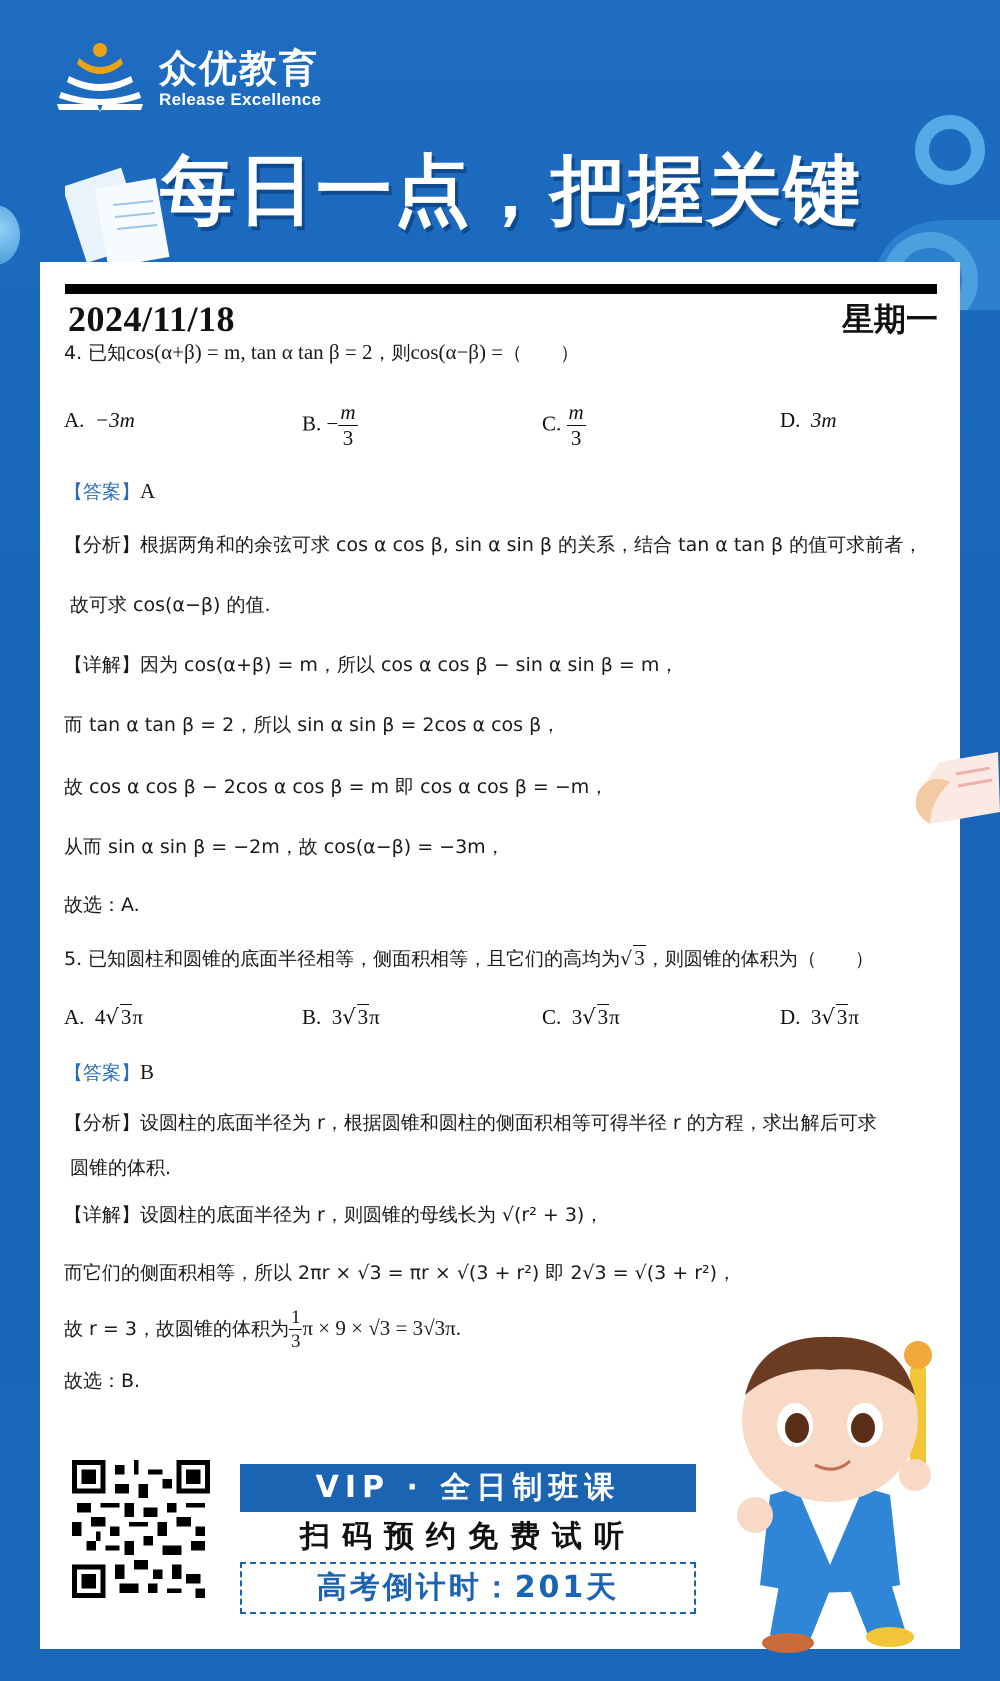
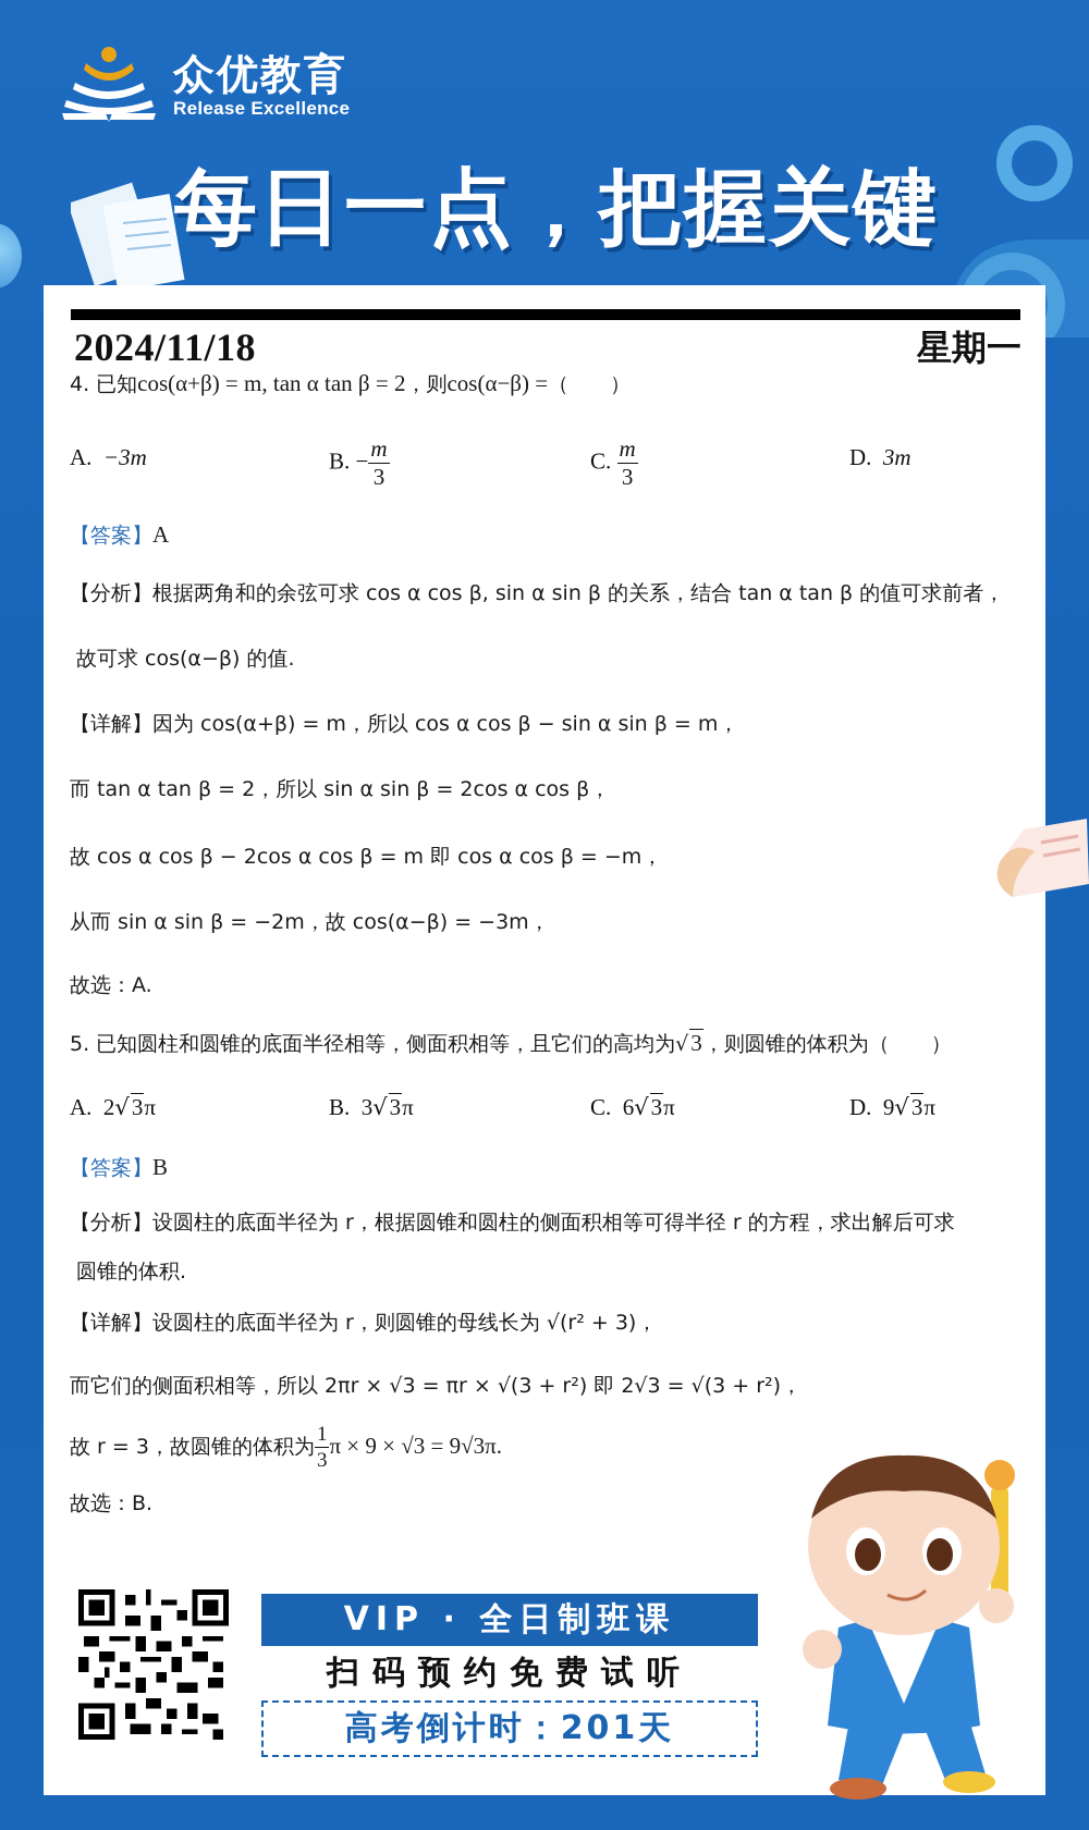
  众优教育
  Release Excellence
  每日一点，把握关键
  2024/11/18
  星期一
  4. 已知cos(α+β) = m, tan α tan β = 2，则cos(α−β) =（ ）
  A. −3m
  B. −
  m
  3
  C.
  m
  3
  D. 3m
  【答案】A
  【分析】根据两角和的余弦可求 cos α cos β, sin α sin β 的关系，结合 tan α tan β 的值可求前者，
  故可求 cos(α−β) 的值.
  【详解】因为 cos(α+β) = m，所以 cos α cos β − sin α sin β = m，
  而 tan α tan β = 2，所以 sin α sin β = 2cos α cos β，
  故 cos α cos β − 2cos α cos β = m 即 cos α cos β = −m，
  从而 sin α sin β = −2m，故 cos(α−β) = −3m，
  故选：A.
  5. 已知圆柱和圆锥的底面半径相等，侧面积相等，且它们的高均为√3，则圆锥的体积为（ ）
- A. 4√3π
+ A. 2√3π
  B. 3√3π
- C. 3√3π
+ C. 6√3π
- D. 3√3π
+ D. 9√3π
  【答案】B
  【分析】设圆柱的底面半径为 r，根据圆锥和圆柱的侧面积相等可得半径 r 的方程，求出解后可求
  圆锥的体积.
  【详解】设圆柱的底面半径为 r，则圆锥的母线长为 √(r² + 3)，
  而它们的侧面积相等，所以 2πr × √3 = πr × √(3 + r²) 即 2√3 = √(3 + r²)，
  故 r = 3，故圆锥的体积为
  1
  3
- π × 9 × √3 = 3√3π.
+ π × 9 × √3 = 9√3π.
  故选：B.
  VIP · 全日制班课
  扫码预约免费试听
  高考倒计时：201天
